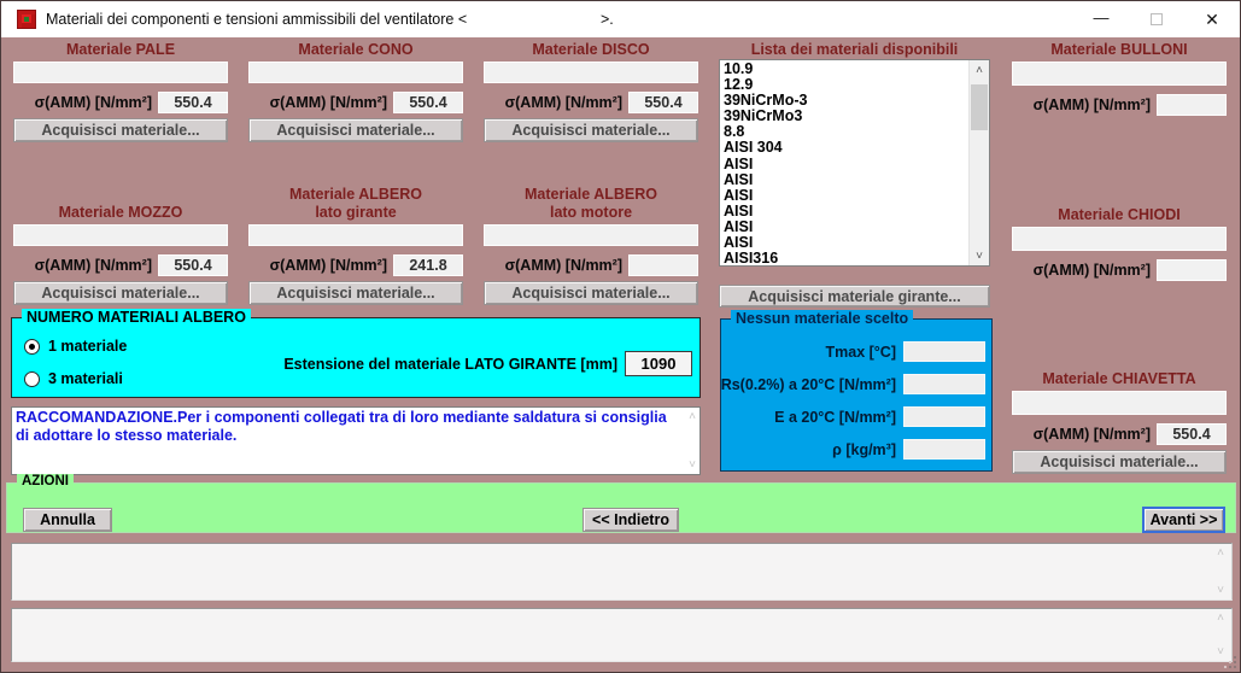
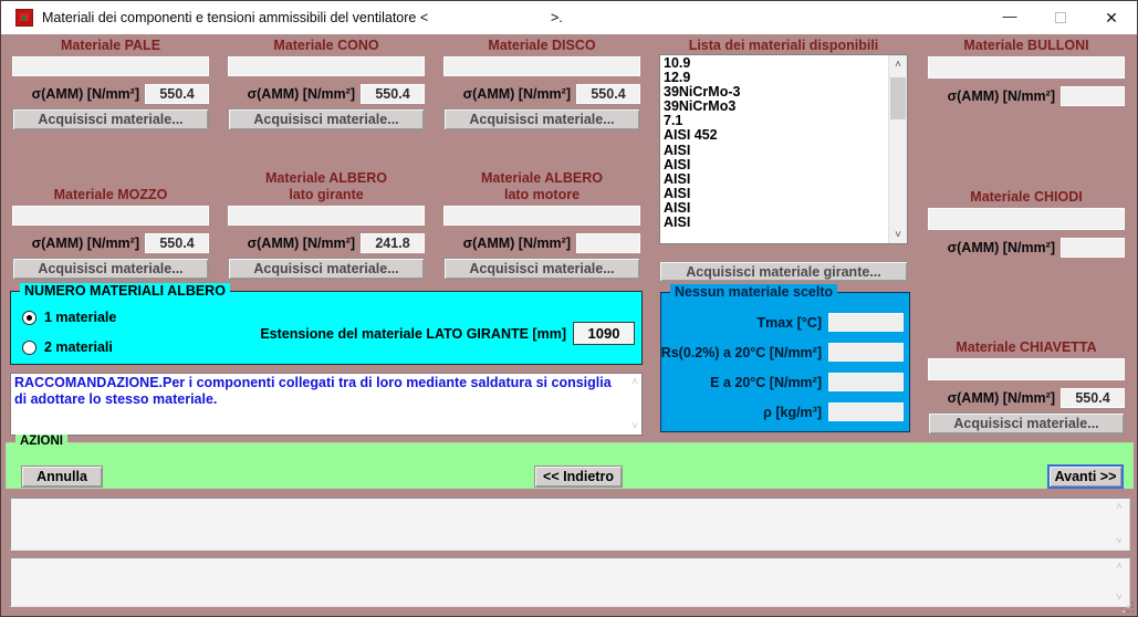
  Materiali dei componenti e tensioni ammissibili del ventilatore <
  >.
  —
  ✕
  Materiale PALE
  σ(AMM) [N/mm²]
  550.4
  Acquisisci materiale...
  Materiale CONO
  σ(AMM) [N/mm²]
  550.4
  Acquisisci materiale...
  Materiale DISCO
  σ(AMM) [N/mm²]
  550.4
  Acquisisci materiale...
  Lista dei materiali disponibili
  10.9
  12.9
  39NiCrMo-3
  39NiCrMo3
- 8.8
+ 7.1
- AISI 304
+ AISI 452
  AISI
  AISI
  AISI
  AISI
  AISI
  AISI
- AISI316
  ˄
  ˅
  Acquisisci materiale girante...
  Materiale BULLONI
  σ(AMM) [N/mm²]
  Materiale MOZZO
  σ(AMM) [N/mm²]
  550.4
  Acquisisci materiale...
  Materiale ALBERO
  lato girante
  σ(AMM) [N/mm²]
  241.8
  Acquisisci materiale...
  Materiale ALBERO
  lato motore
  σ(AMM) [N/mm²]
  Acquisisci materiale...
  Materiale CHIODI
  σ(AMM) [N/mm²]
  Materiale CHIAVETTA
  σ(AMM) [N/mm²]
  550.4
  Acquisisci materiale...
  NUMERO MATERIALI ALBERO
  1 materiale
- 3 materiali
+ 2 materiali
  Estensione del materiale LATO GIRANTE [mm]
  1090
  Nessun materiale scelto
  Tmax [°C]
  Rs(0.2%) a 20°C [N/mm²]
  E a 20°C [N/mm²]
  ρ [kg/m³]
  RACCOMANDAZIONE.Per i componenti collegati tra di loro mediante saldatura si consiglia di adottare lo stesso materiale.
  ˄
  ˅
  AZIONI
  Annulla
  << Indietro
  Avanti >>
  ˄
  ˅
  ˄
  ˅
